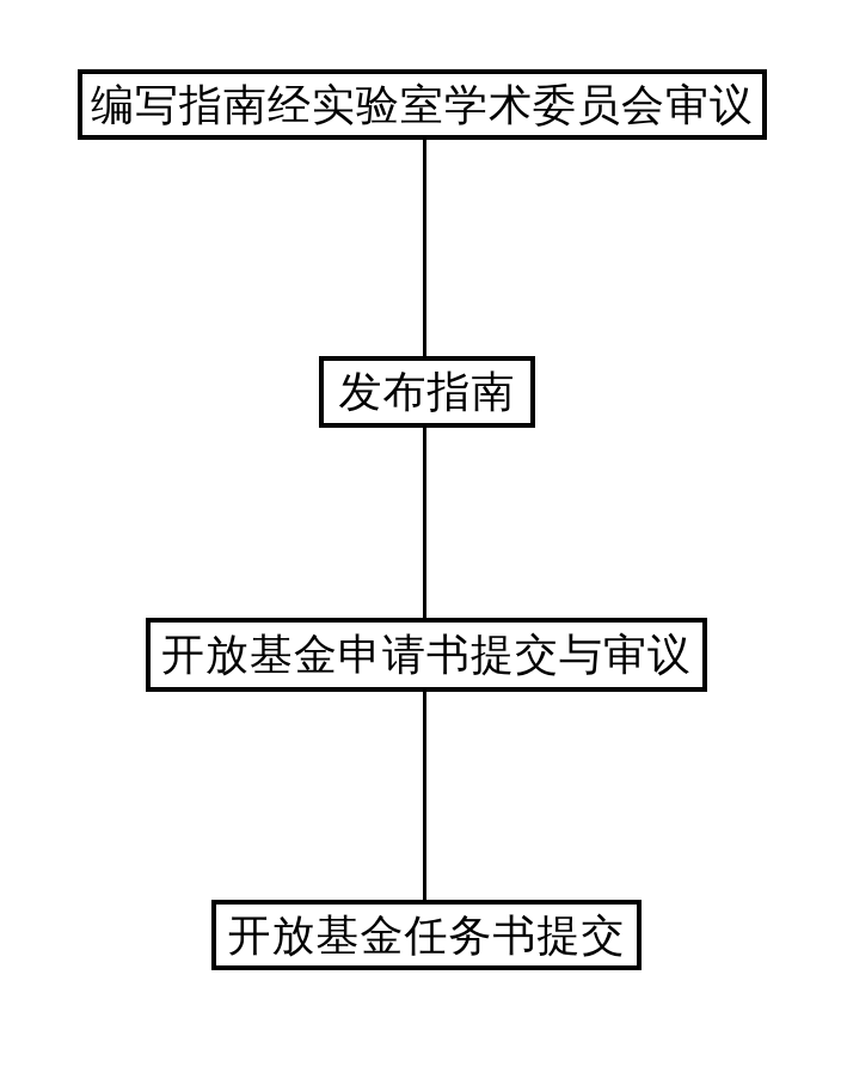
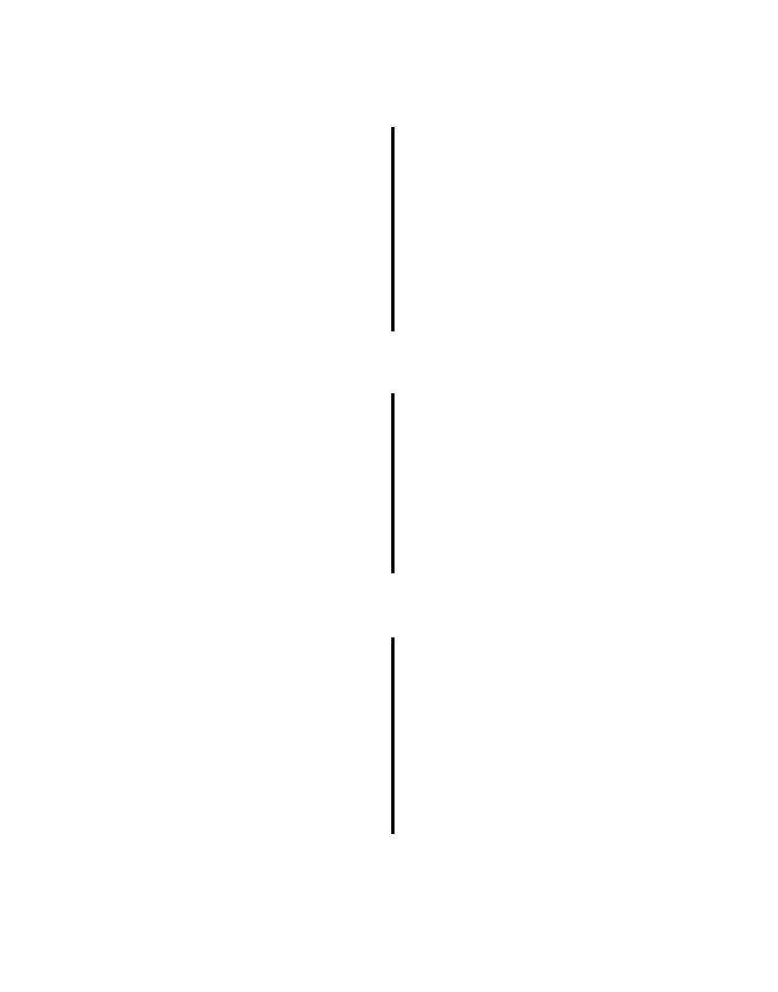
- 编写指南经实验室学术委员会审议
- 发布指南
- 开放基金申请书提交与审议
- 开放基金任务书提交
